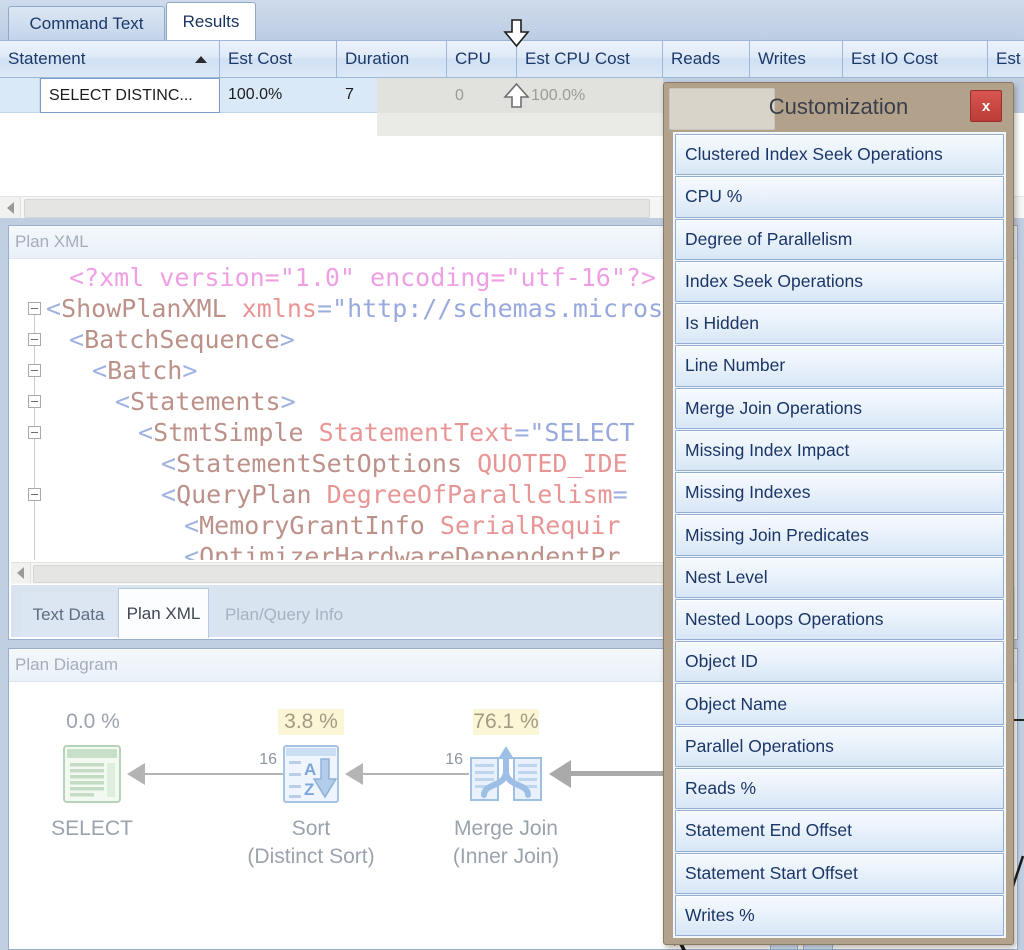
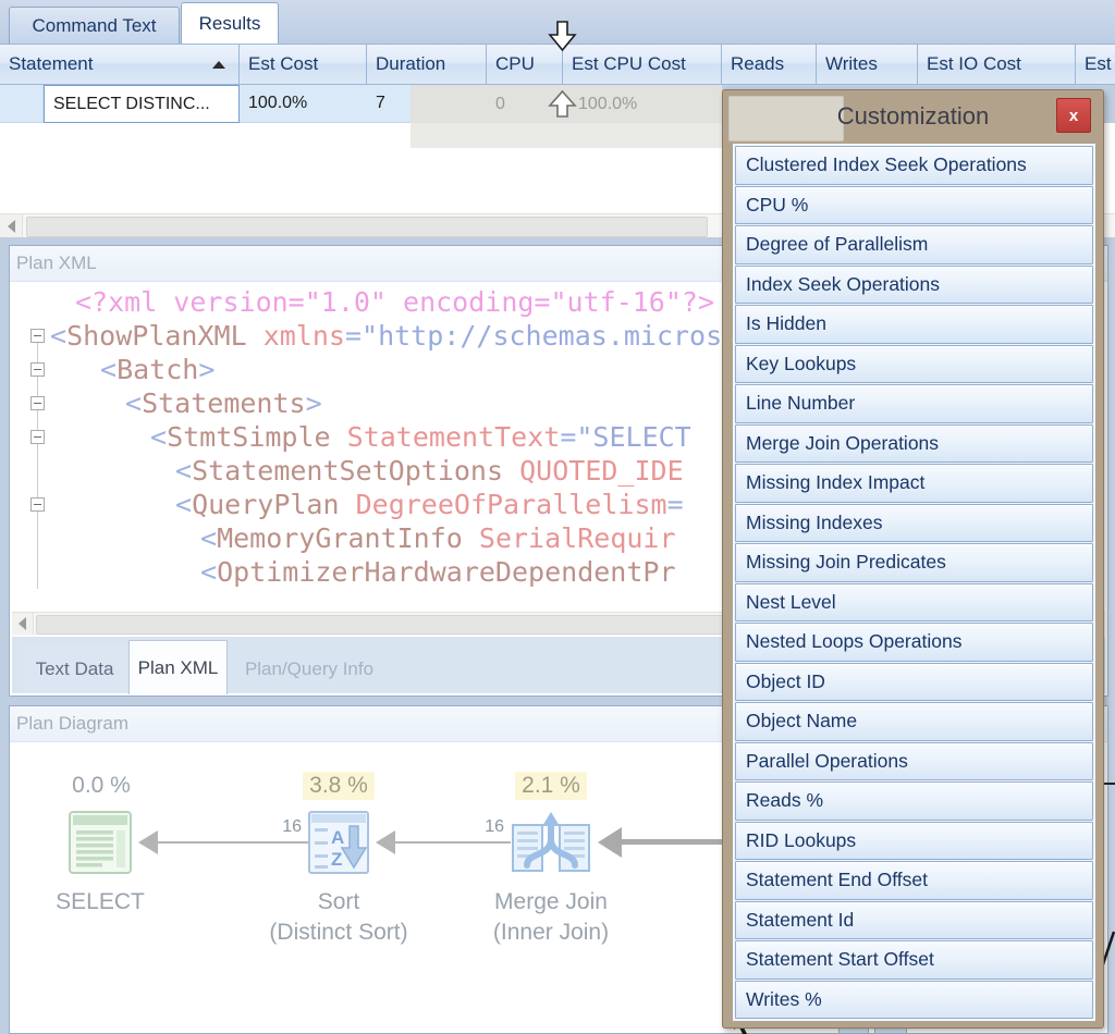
  Command Text
  Results
  Statement
  Est Cost
  Duration
  CPU
  Est CPU Cost
  Reads
  Writes
  Est IO Cost
  Est
  SELECT DISTINC...
  100.0%
  7
  0
  100.0%
  Plan XML
  <?xml version="1.0" encoding="utf-16"?>
  <ShowPlanXML xmlns="http://schemas.micros
- <BatchSequence>
  <Batch>
  <Statements>
  <StmtSimple StatementText="SELECT
  <StatementSetOptions QUOTED_IDE
  <QueryPlan DegreeOfParallelism=
  <MemoryGrantInfo SerialRequir
  <OptimizerHardwareDependentPr
  Text Data
  Plan XML
  Plan/Query Info
  Plan Diagram
  0.0 %
  3.8 %
- 76.1 %
+ 2.1 %
  16
  16
  A
  Z
  SELECT
  Sort
  (Distinct Sort)
  Merge Join
  (Inner Join)
  Customization
  x
  Clustered Index Seek Operations
  CPU %
  Degree of Parallelism
  Index Seek Operations
  Is Hidden
+ Key Lookups
  Line Number
  Merge Join Operations
  Missing Index Impact
  Missing Indexes
  Missing Join Predicates
  Nest Level
  Nested Loops Operations
  Object ID
  Object Name
  Parallel Operations
  Reads %
+ RID Lookups
  Statement End Offset
+ Statement Id
  Statement Start Offset
  Writes %
